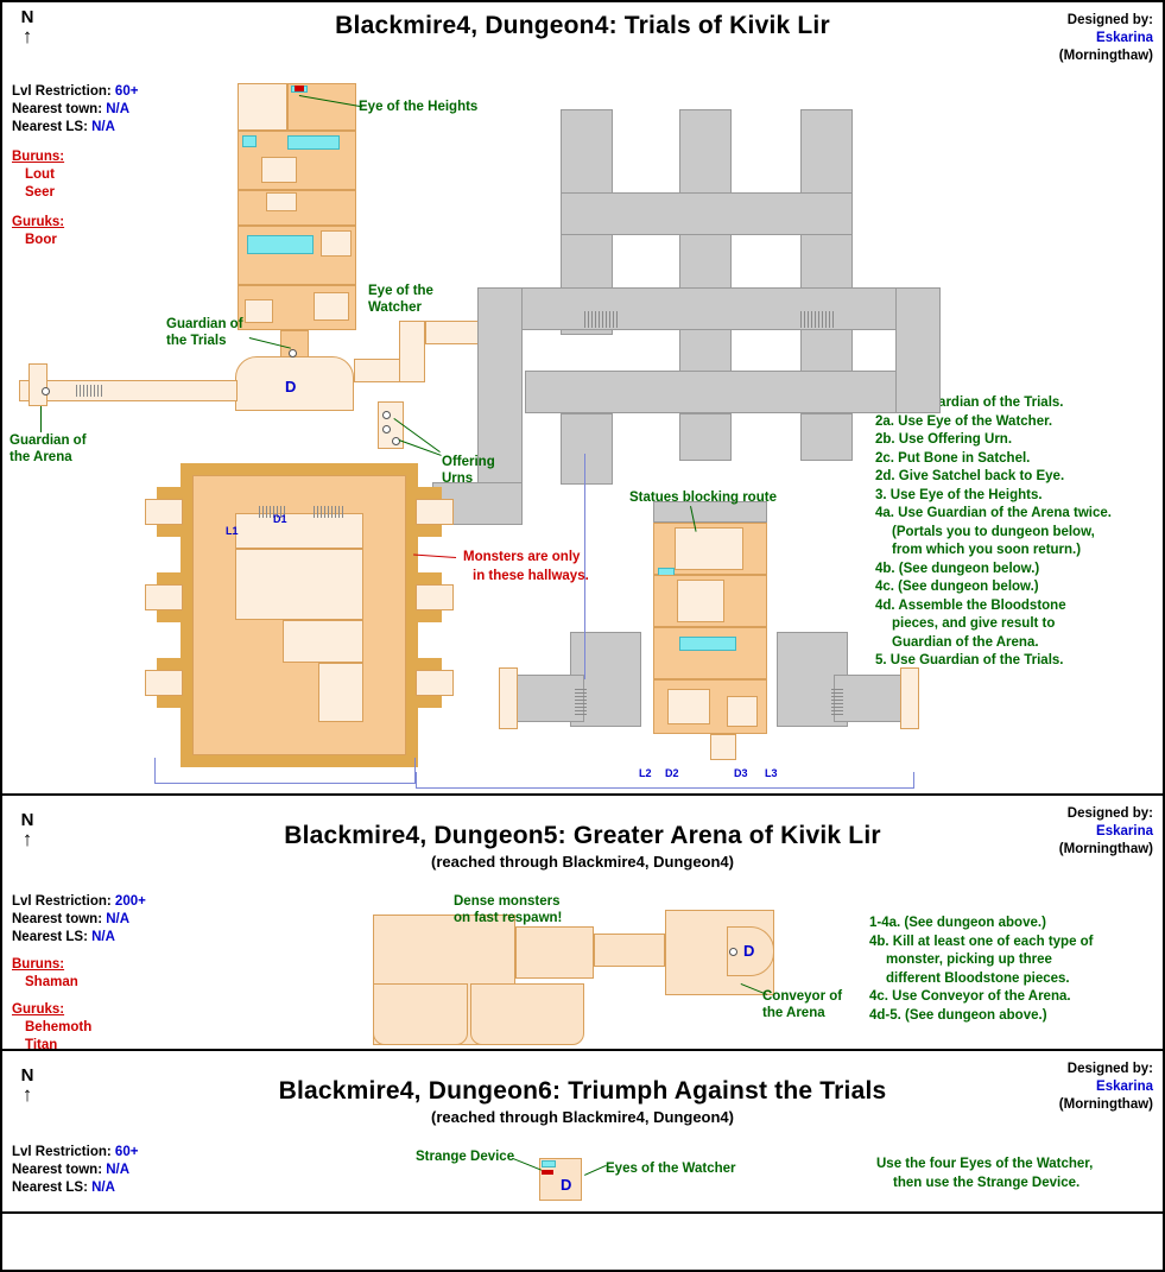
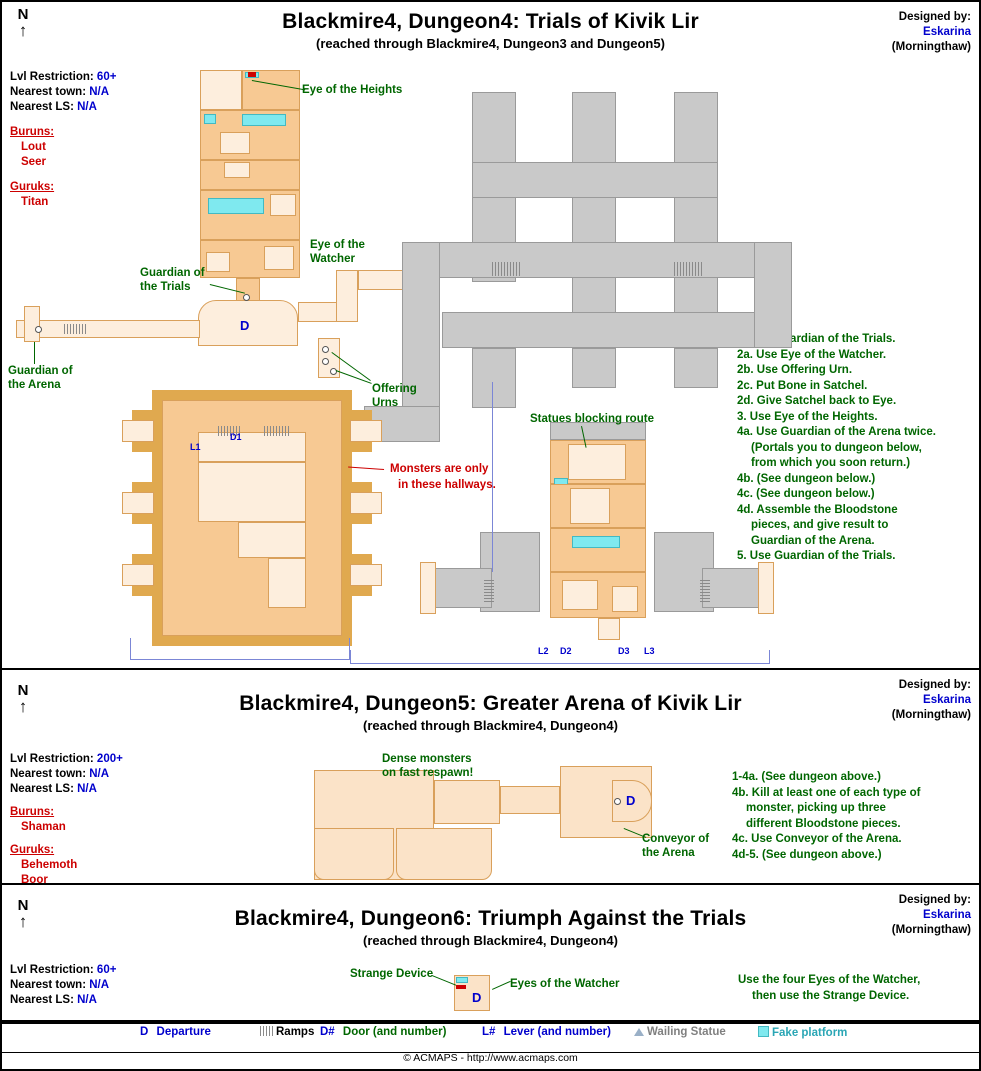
  N
  ↑
  Blackmire4, Dungeon4: Trials of Kivik Lir
+ (reached through Blackmire4, Dungeon3 and Dungeon5)
  Designed by:
  Eskarina
  (Morningthaw)
  Lvl Restriction: 60+
  Nearest town: N/A
  Nearest LS: N/A
  Buruns:
  Lout
  Seer
  Guruks:
- Boor
+ Titan
  ardian of the Trials.
  2a. Use Eye of the Watcher.
  2b. Use Offering Urn.
  2c. Put Bone in Satchel.
  2d. Give Satchel back to Eye.
  3. Use Eye of the Heights.
  4a. Use Guardian of the Arena twice.
  (Portals you to dungeon below,
  from which you soon return.)
  4b. (See dungeon below.)
  4c. (See dungeon below.)
  4d. Assemble the Bloodstone
  pieces, and give result to
  Guardian of the Arena.
  5. Use Guardian of the Trials.
  D
  L1
  D1
  L2
  D2
  D3
  L3
  Eye of the Heights
  Eye of the
  Watcher
  Guardian of
  the Trials
  Guardian of
  the Arena
  Offering
  Urns
  Monsters are only
  in these hallways.
  Statues blocking route
  N
  ↑
  Blackmire4, Dungeon5: Greater Arena of Kivik Lir
  (reached through Blackmire4, Dungeon4)
  Designed by:
  Eskarina
  (Morningthaw)
  Lvl Restriction: 200+
  Nearest town: N/A
  Nearest LS: N/A
  Buruns:
  Shaman
  Guruks:
  Behemoth
- Titan
+ Boor
  1-4a. (See dungeon above.)
  4b. Kill at least one of each type of
  monster, picking up three
  different Bloodstone pieces.
  4c. Use Conveyor of the Arena.
  4d-5. (See dungeon above.)
  D
  Dense monsters
  on fast respawn!
  Conveyor of
  the Arena
  N
  ↑
  Blackmire4, Dungeon6: Triumph Against the Trials
  (reached through Blackmire4, Dungeon4)
  Designed by:
  Eskarina
  (Morningthaw)
  Lvl Restriction: 60+
  Nearest town: N/A
  Nearest LS: N/A
  Use the four Eyes of the Watcher,
  then use the Strange Device.
  D
  Strange Device
  Eyes of the Watcher
+ D Departure
+ Ramps
+ D# Door (and number)
+ L# Lever (and number)
+ Wailing Statue
+ Fake platform
+ © ACMAPS - http://www.acmaps.com
